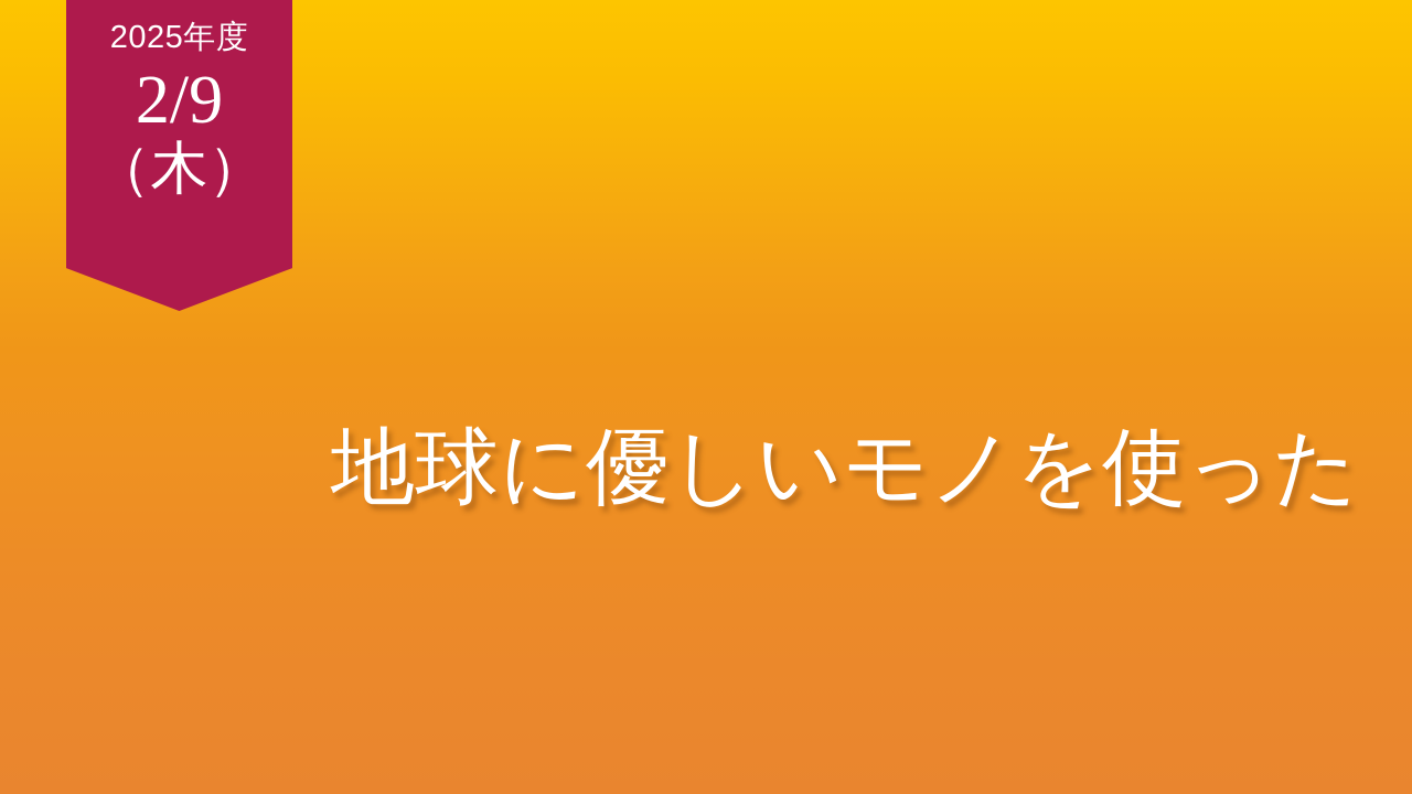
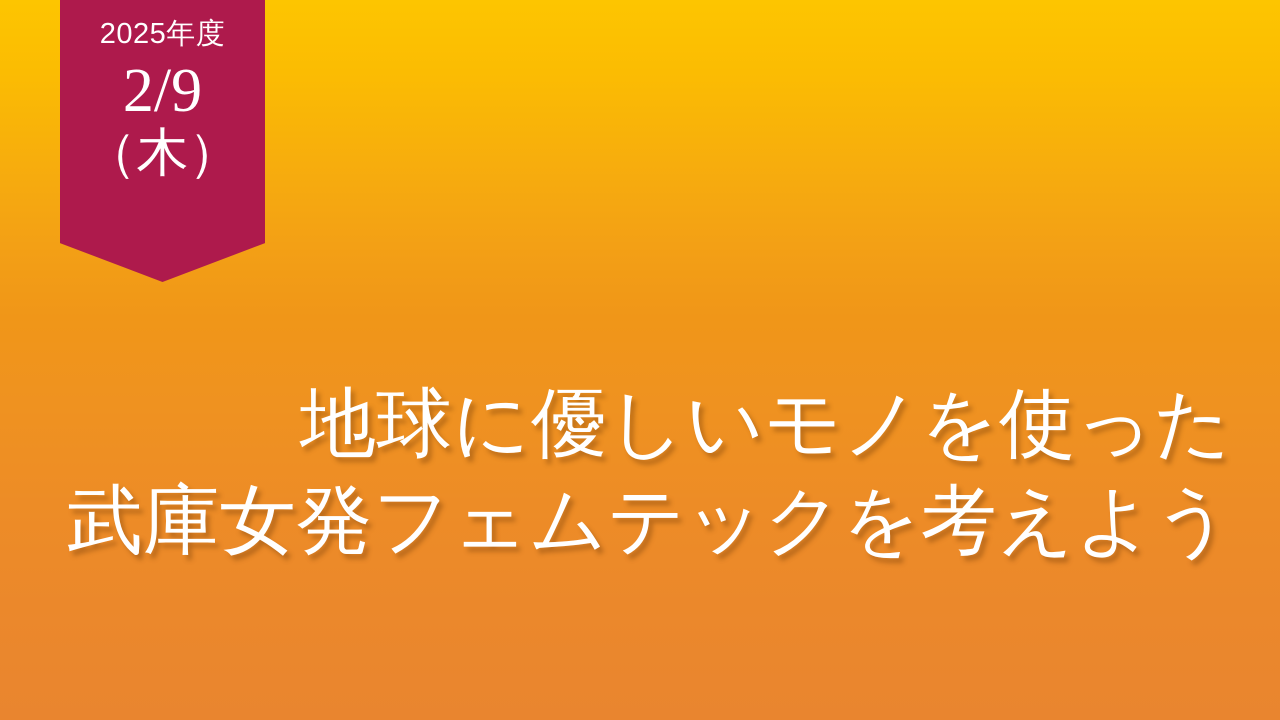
  2025年度
  2/9
  （木）
  地球に優しいモノを使った
+ 武庫女発フェムテックを考えよう
